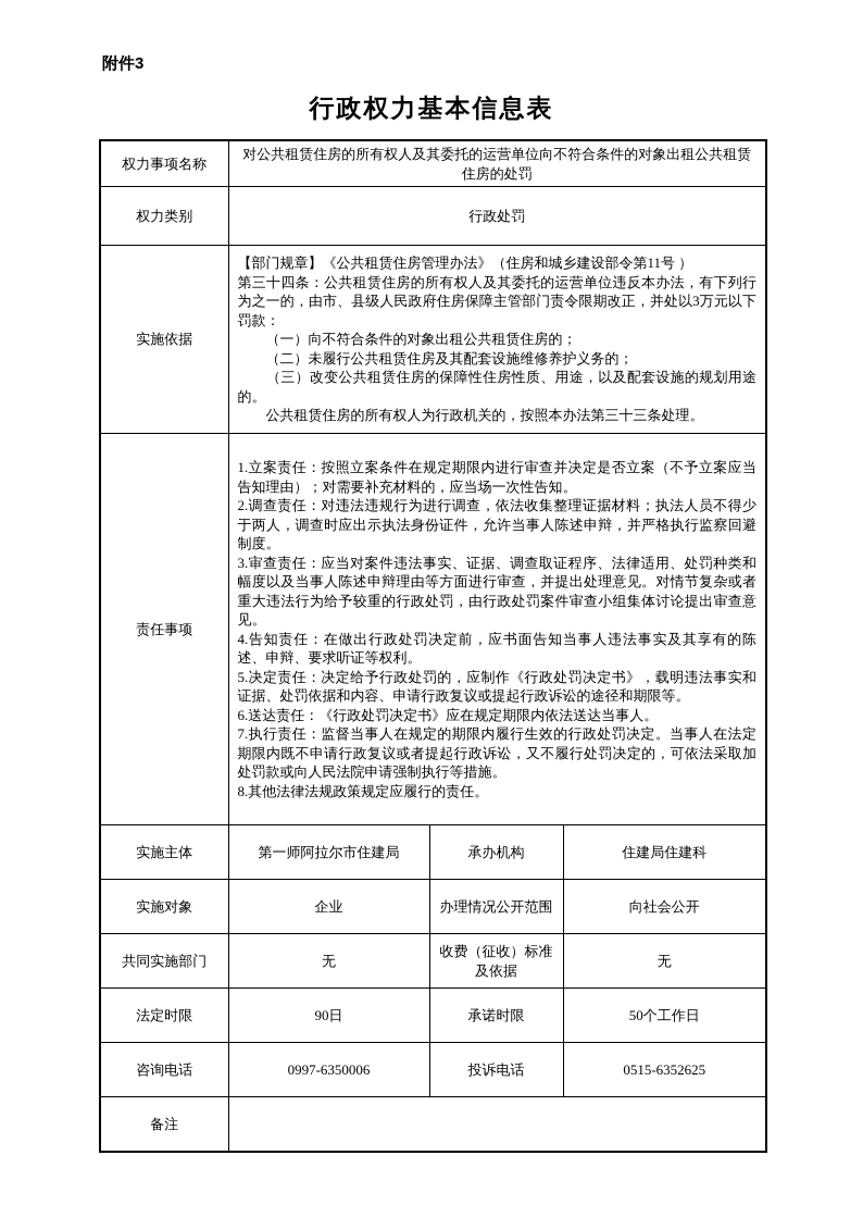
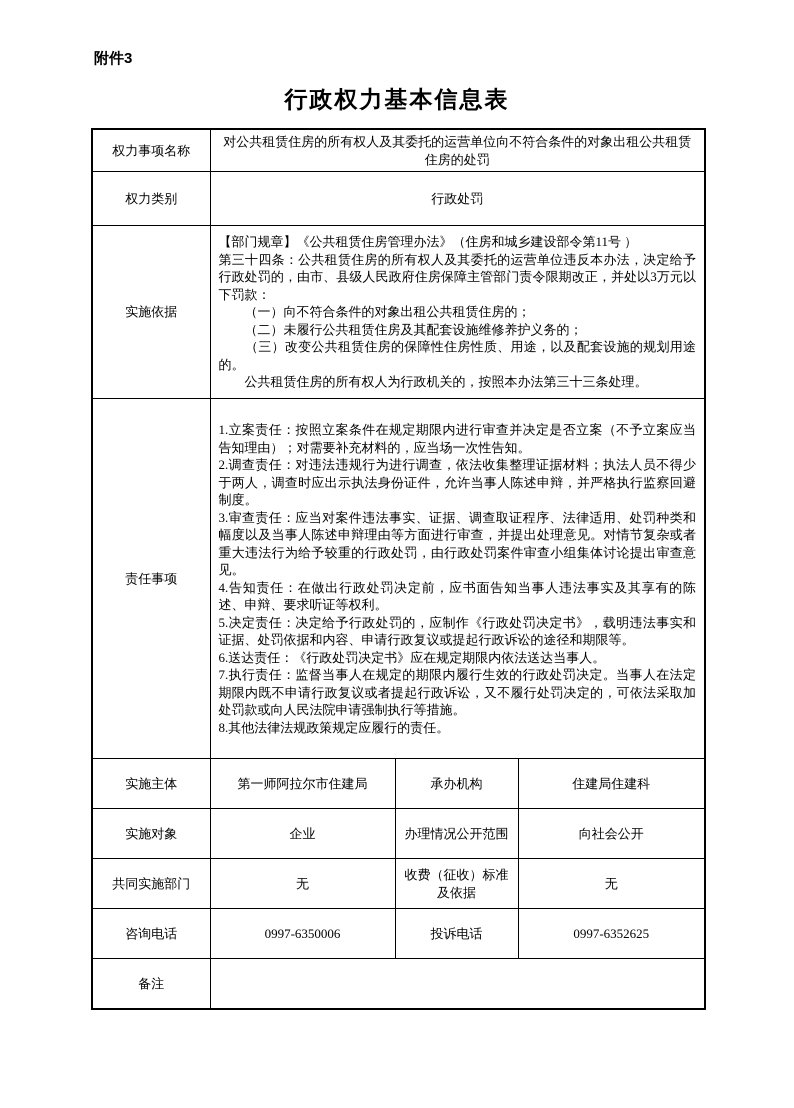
  附件3
  行政权力基本信息表
  权力事项名称	对公共租赁住房的所有权人及其委托的运营单位向不符合条件的对象出租公共租赁住房的处罚
  权力类别	行政处罚
- 实施依据	【部门规章】《公共租赁住房管理办法》（住房和城乡建设部令第11号 ） 第三十四条：公共租赁住房的所有权人及其委托的运营单位违反本办法，有下列行为之一的，由市、县级人民政府住房保障主管部门责令限期改正，并处以3万元以下罚款： （一）向不符合条件的对象出租公共租赁住房的； （二）未履行公共租赁住房及其配套设施维修养护义务的； （三）改变公共租赁住房的保障性住房性质、用途，以及配套设施的规划用途的。 公共租赁住房的所有权人为行政机关的，按照本办法第三十三条处理。
+ 实施依据	【部门规章】《公共租赁住房管理办法》（住房和城乡建设部令第11号 ） 第三十四条：公共租赁住房的所有权人及其委托的运营单位违反本办法，决定给予行政处罚的，由市、县级人民政府住房保障主管部门责令限期改正，并处以3万元以下罚款： （一）向不符合条件的对象出租公共租赁住房的； （二）未履行公共租赁住房及其配套设施维修养护义务的； （三）改变公共租赁住房的保障性住房性质、用途，以及配套设施的规划用途的。 公共租赁住房的所有权人为行政机关的，按照本办法第三十三条处理。
  责任事项	1.立案责任：按照立案条件在规定期限内进行审查并决定是否立案（不予立案应当告知理由）；对需要补充材料的，应当场一次性告知。 2.调查责任：对违法违规行为进行调查，依法收集整理证据材料；执法人员不得少于两人，调查时应出示执法身份证件，允许当事人陈述申辩，并严格执行监察回避制度。 3.审查责任：应当对案件违法事实、证据、调查取证程序、法律适用、处罚种类和幅度以及当事人陈述申辩理由等方面进行审查，并提出处理意见。对情节复杂或者重大违法行为给予较重的行政处罚，由行政处罚案件审查小组集体讨论提出审查意见。 4.告知责任：在做出行政处罚决定前，应书面告知当事人违法事实及其享有的陈述、申辩、要求听证等权利。 5.决定责任：决定给予行政处罚的，应制作《行政处罚决定书》，载明违法事实和证据、处罚依据和内容、申请行政复议或提起行政诉讼的途径和期限等。 6.送达责任：《行政处罚决定书》应在规定期限内依法送达当事人。 7.执行责任：监督当事人在规定的期限内履行生效的行政处罚决定。当事人在法定期限内既不申请行政复议或者提起行政诉讼，又不履行处罚决定的，可依法采取加处罚款或向人民法院申请强制执行等措施。 8.其他法律法规政策规定应履行的责任。
  实施主体	第一师阿拉尔市住建局	承办机构	住建局住建科
  实施对象	企业	办理情况公开范围	向社会公开
  共同实施部门	无	收费（征收）标准及依据	无
- 法定时限	90日	承诺时限	50个工作日
- 咨询电话	0997-6350006	投诉电话	0515-6352625
+ 咨询电话	0997-6350006	投诉电话	0997-6352625
  备注
